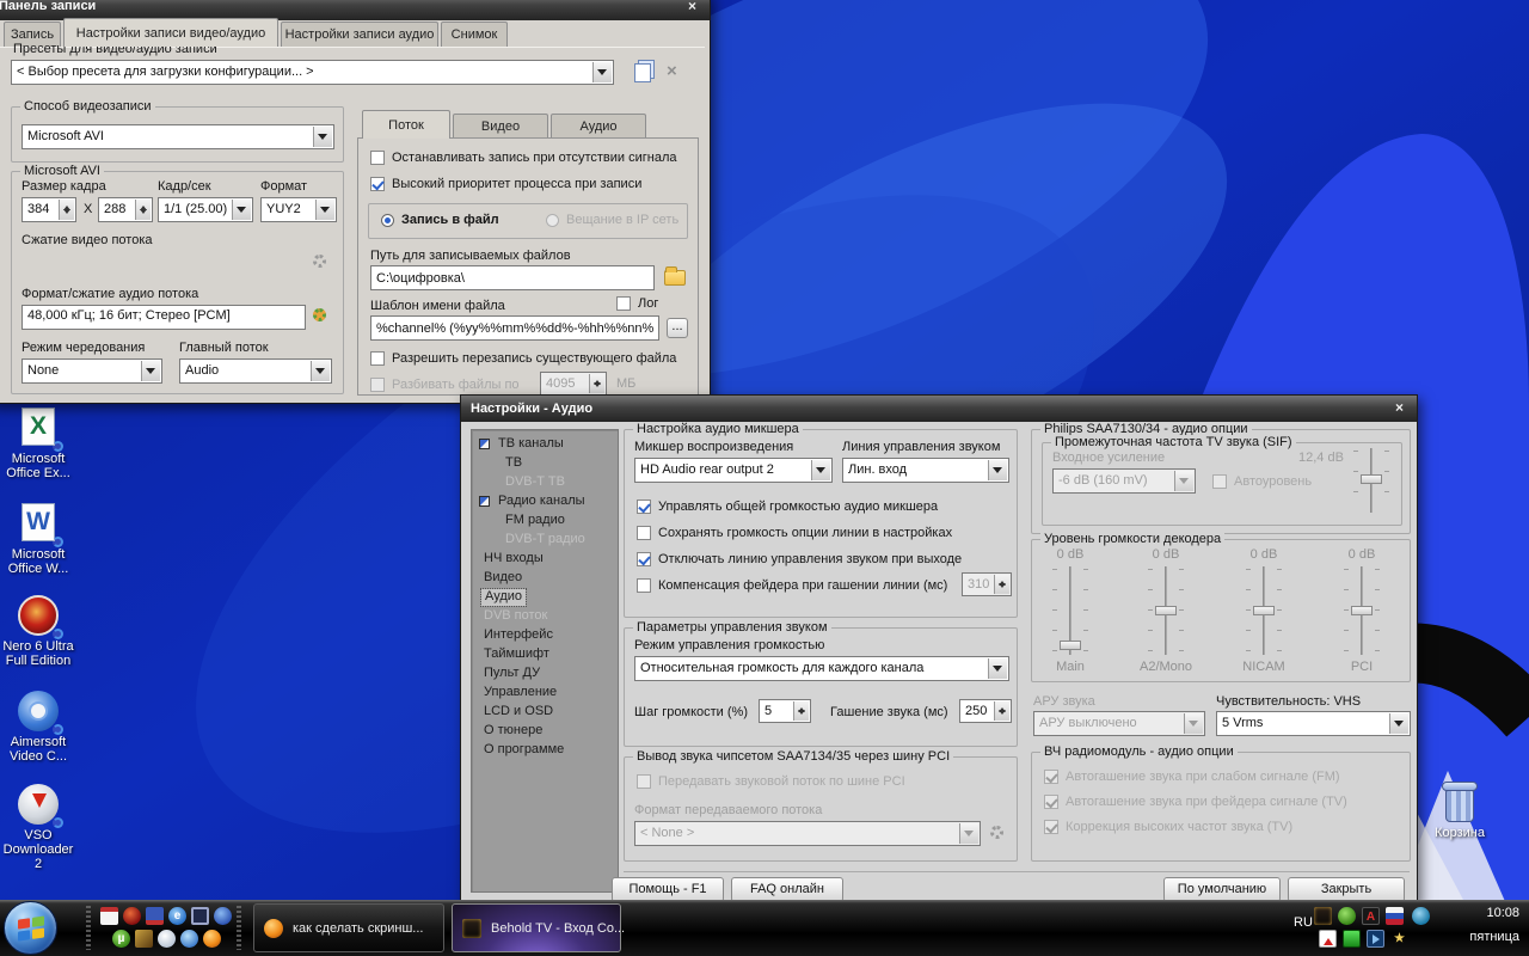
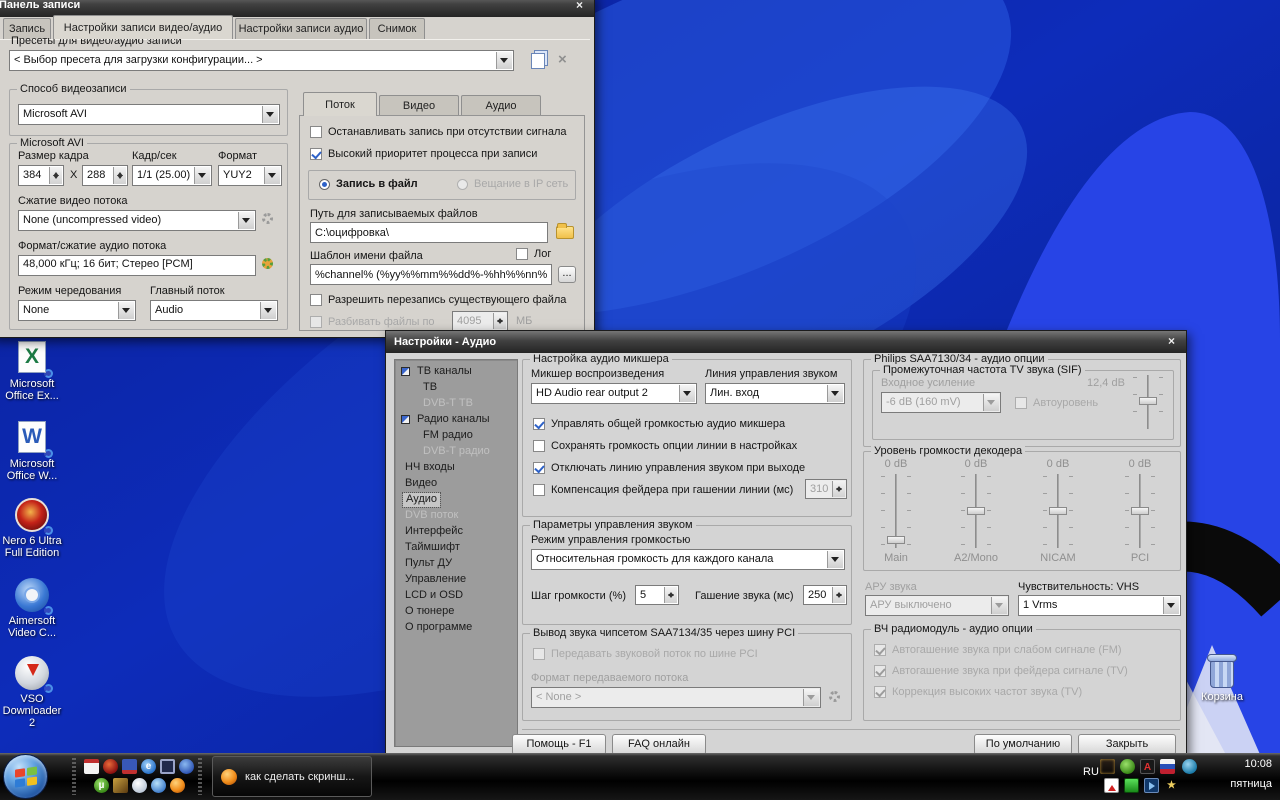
  X
  Microsoft Office Ex...
  W
  Microsoft Office W...
  Nero 6 Ultra Full Edition
  Aimersoft Video C...
  VSO Downloader 2
  Корзина
  Панель записи
  ×
  Запись
  Настройки записи видео/аудио
  Настройки записи аудио
  Снимок
  Пресеты для видео/аудио записи
  < Выбор пресета для загрузки конфигурации... >
  ×
  Способ видеозаписи
  Microsoft AVI
  Microsoft AVI
  Размер кадра
  384
  X
  288
  Кадр/сек
  1/1 (25.00)
  Формат
  YUY2
  Сжатие видео потока
+ None (uncompressed video)
  Формат/сжатие аудио потока
  48,000 кГц; 16 бит; Стерео [PCM]
  Режим чередования
  None
  Главный поток
  Audio
  Поток
  Видео
  Аудио
  Останавливать запись при отсутствии сигнала
  Высокий приоритет процесса при записи
  Запись в файл
  Вещание в IP сеть
  Путь для записываемых файлов
  C:\оцифровка\
  Шаблон имени файла
  Лог
  %channel% (%yy%%mm%%dd%-%hh%%nn%
  ...
  Разрешить перезапись существующего файла
  Разбивать файлы по
  4095
  МБ
  Настройки - Аудио
  ×
  ТВ каналы
  ТВ
  DVB-T ТВ
  Радио каналы
  FM радио
  DVB-T радио
  НЧ входы
  Видео
  Аудио
  DVB поток
  Интерфейс
  Таймшифт
  Пульт ДУ
  Управление
  LCD и OSD
  О тюнере
  О программе
  Настройка аудио микшера
  Микшер воспроизведения
  HD Audio rear output 2
  Линия управления звуком
  Лин. вход
  Управлять общей громкостью аудио микшера
  Сохранять громкость опции линии в настройках
  Отключать линию управления звуком при выходе
  Компенсация фейдера при гашении линии (мс)
  310
  Параметры управления звуком
  Режим управления громкостью
  Относительная громкость для каждого канала
  Шаг громкости (%)
  5
  Гашение звука (мс)
  250
  Вывод звука чипсетом SAA7134/35 через шину PCI
  Передавать звуковой поток по шине PCI
  Формат передаваемого потока
  < None >
  Philips SAA7130/34 - аудио опции
  Промежуточная частота TV звука (SIF)
  Входное усиление
  -6 dB (160 mV)
  Автоуровень
  12,4 dB
  Уровень громкости декодера
  0 dB
  Main
  0 dB
  A2/Mono
  0 dB
  NICAM
  0 dB
  PCI
  АРУ звука
  АРУ выключено
  Чувствительность: VHS
- 5 Vrms
+ 1 Vrms
  ВЧ радиомодуль - аудио опции
  Автогашение звука при слабом сигнале (FM)
  Автогашение звука при фейдера сигнале (TV)
  Коррекция высоких частот звука (TV)
  Помощь - F1
  FAQ онлайн
  По умолчанию
  Закрыть
  e
  µ
  как сделать скринш...
- Behold TV - Вход Co...
  RU
  A
  ★
  10:08
  пятница
